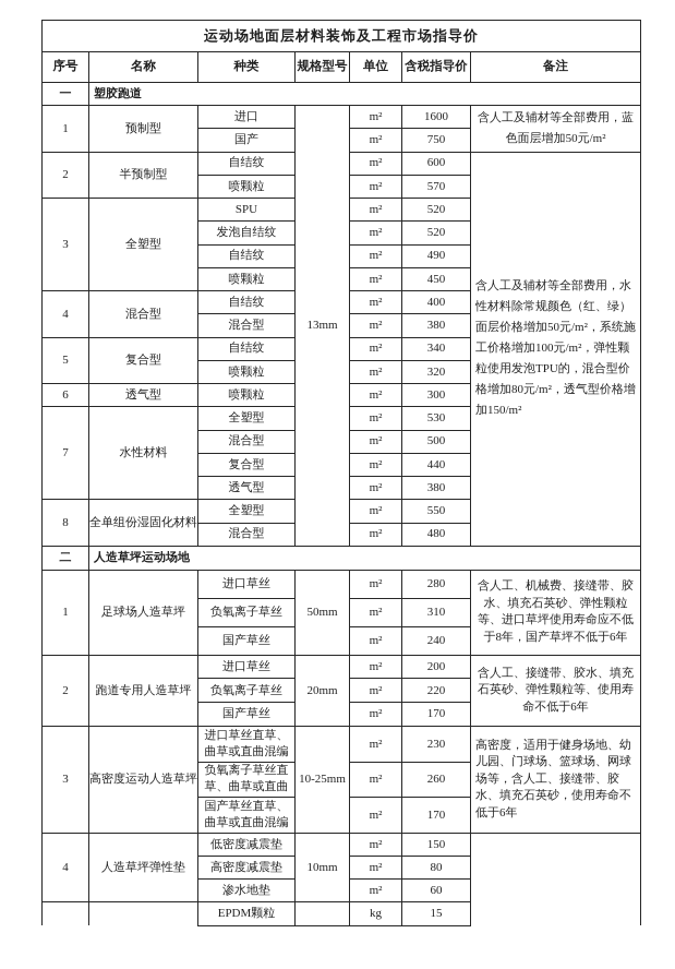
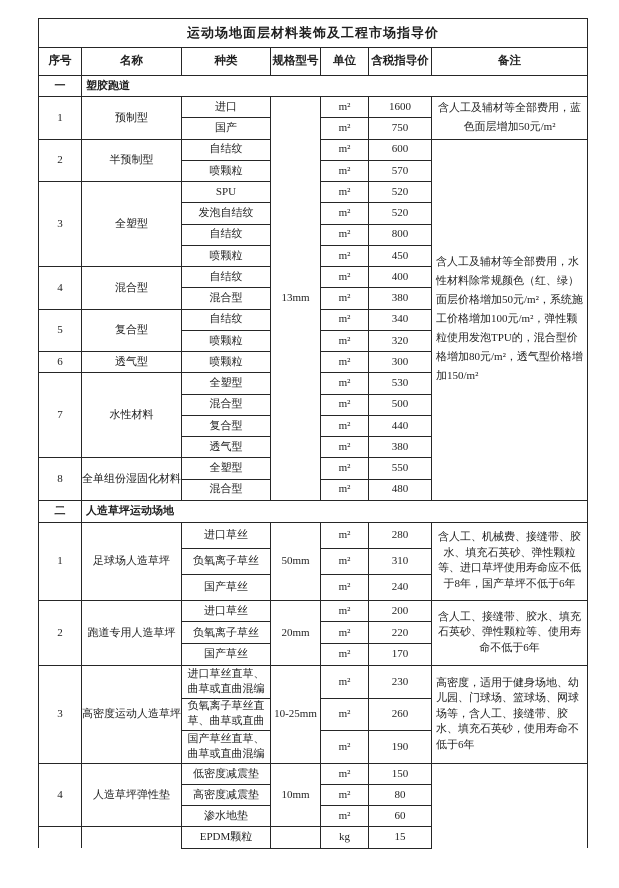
  运动场地面层材料装饰及工程市场指导价
  序号	名称	种类	规格型号	单位	含税指导价	备注
  一	塑胶跑道
  1	预制型	进口	13mm	m²	1600	含人工及辅材等全部费用，蓝色面层增加50元/m²
  国产	m²	750
  2	半预制型	自结纹	m²	600	含人工及辅材等全部费用，水性材料除常规颜色（红、绿）面层价格增加50元/m²，系统施工价格增加100元/m²，弹性颗粒使用发泡TPU的，混合型价格增加80元/m²，透气型价格增加150/m²
  喷颗粒	m²	570
  3	全塑型	SPU	m²	520
  发泡自结纹	m²	520
- 自结纹	m²	490
+ 自结纹	m²	800
  喷颗粒	m²	450
  4	混合型	自结纹	m²	400
  混合型	m²	380
  5	复合型	自结纹	m²	340
  喷颗粒	m²	320
  6	透气型	喷颗粒	m²	300
  7	水性材料	全塑型	m²	530
  混合型	m²	500
  复合型	m²	440
  透气型	m²	380
  8	全单组份湿固化材料	全塑型	m²	550
  混合型	m²	480
  二	人造草坪运动场地
  1	足球场人造草坪	进口草丝	50mm	m²	280	含人工、机械费、接缝带、胶水、填充石英砂、弹性颗粒等、进口草坪使用寿命应不低于8年，国产草坪不低于6年
  负氧离子草丝	m²	310
  国产草丝	m²	240
  2	跑道专用人造草坪	进口草丝	20mm	m²	200	含人工、接缝带、胶水、填充石英砂、弹性颗粒等、使用寿命不低于6年
  负氧离子草丝	m²	220
  国产草丝	m²	170
  3	高密度运动人造草坪	进口草丝直草、 曲草或直曲混编	10-25mm	m²	230	高密度，适用于健身场地、幼儿园、门球场、篮球场、网球场等，含人工、接缝带、胶水、填充石英砂，使用寿命不低于6年
  负氧离子草丝直 草、曲草或直曲	m²	260
- 国产草丝直草、 曲草或直曲混编	m²	170
+ 国产草丝直草、 曲草或直曲混编	m²	190
  4	人造草坪弹性垫	低密度减震垫	10mm	m²	150
  高密度减震垫	m²	80
  渗水地垫	m²	60
  		EPDM颗粒		kg	15
